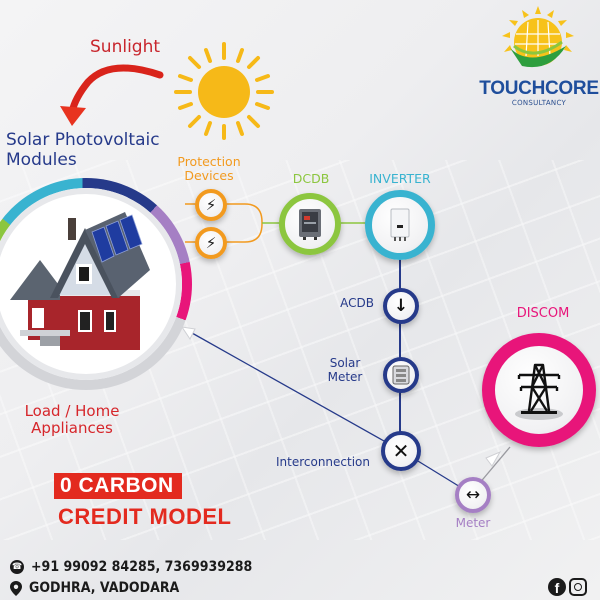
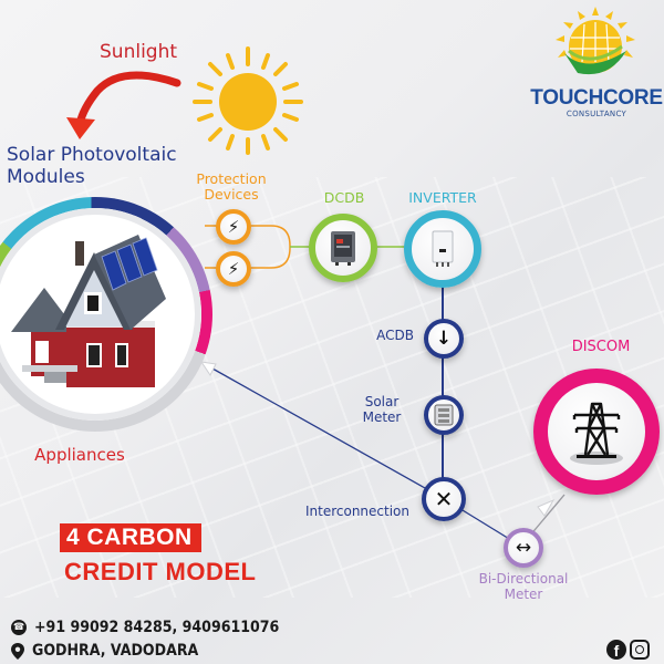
  Sunlight
  Solar Photovoltaic Modules
  TOUCHCORE
  CONSULTANCY
- Load / Home
  Appliances
  Protection
  Devices
  ⚡︎
  ⚡︎
  DCDB
  INVERTER
  ACDB
  ↓
  Solar
  Meter
  Interconnection
  ✕
  ↔
+ Bi-Directional
  Meter
  DISCOM
- 0 CARBON
+ 4 CARBON
  CREDIT MODEL
  ☎
- +91 99092 84285, 7369939288
+ +91 99092 84285, 9409611076
  GODHRA, VADODARA
  f
